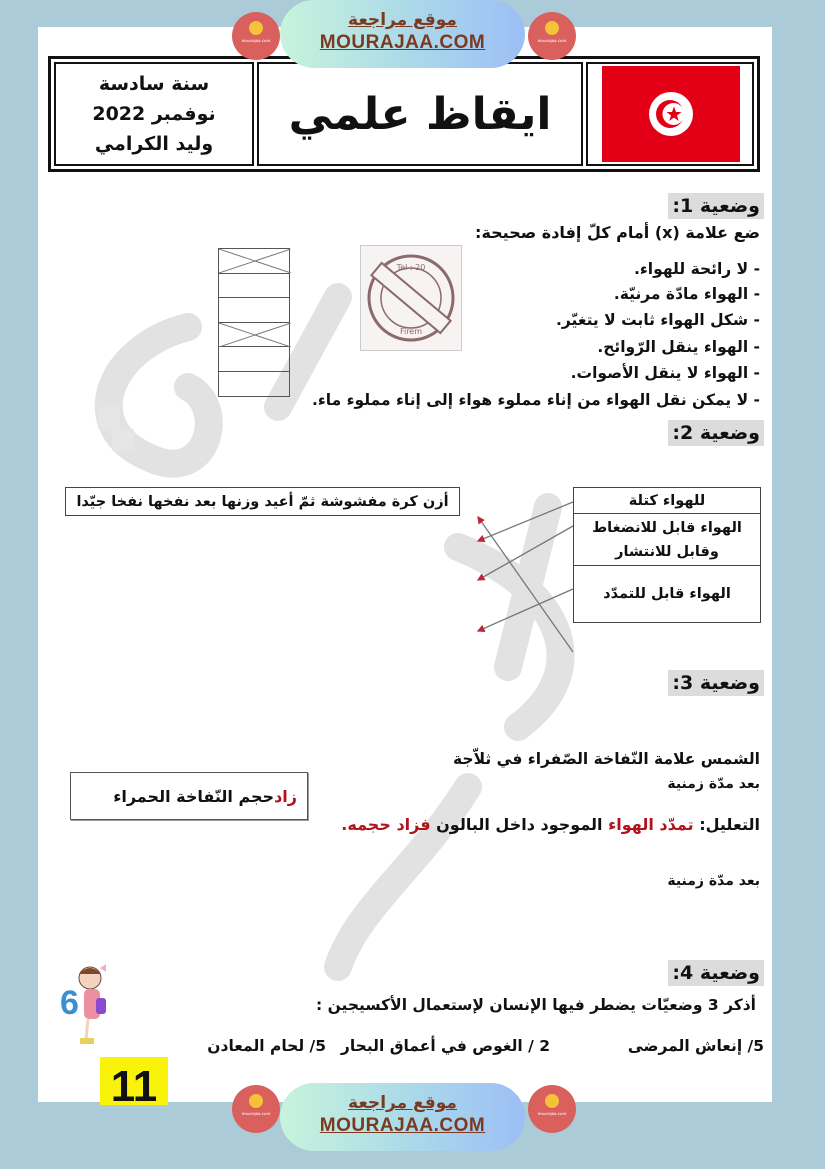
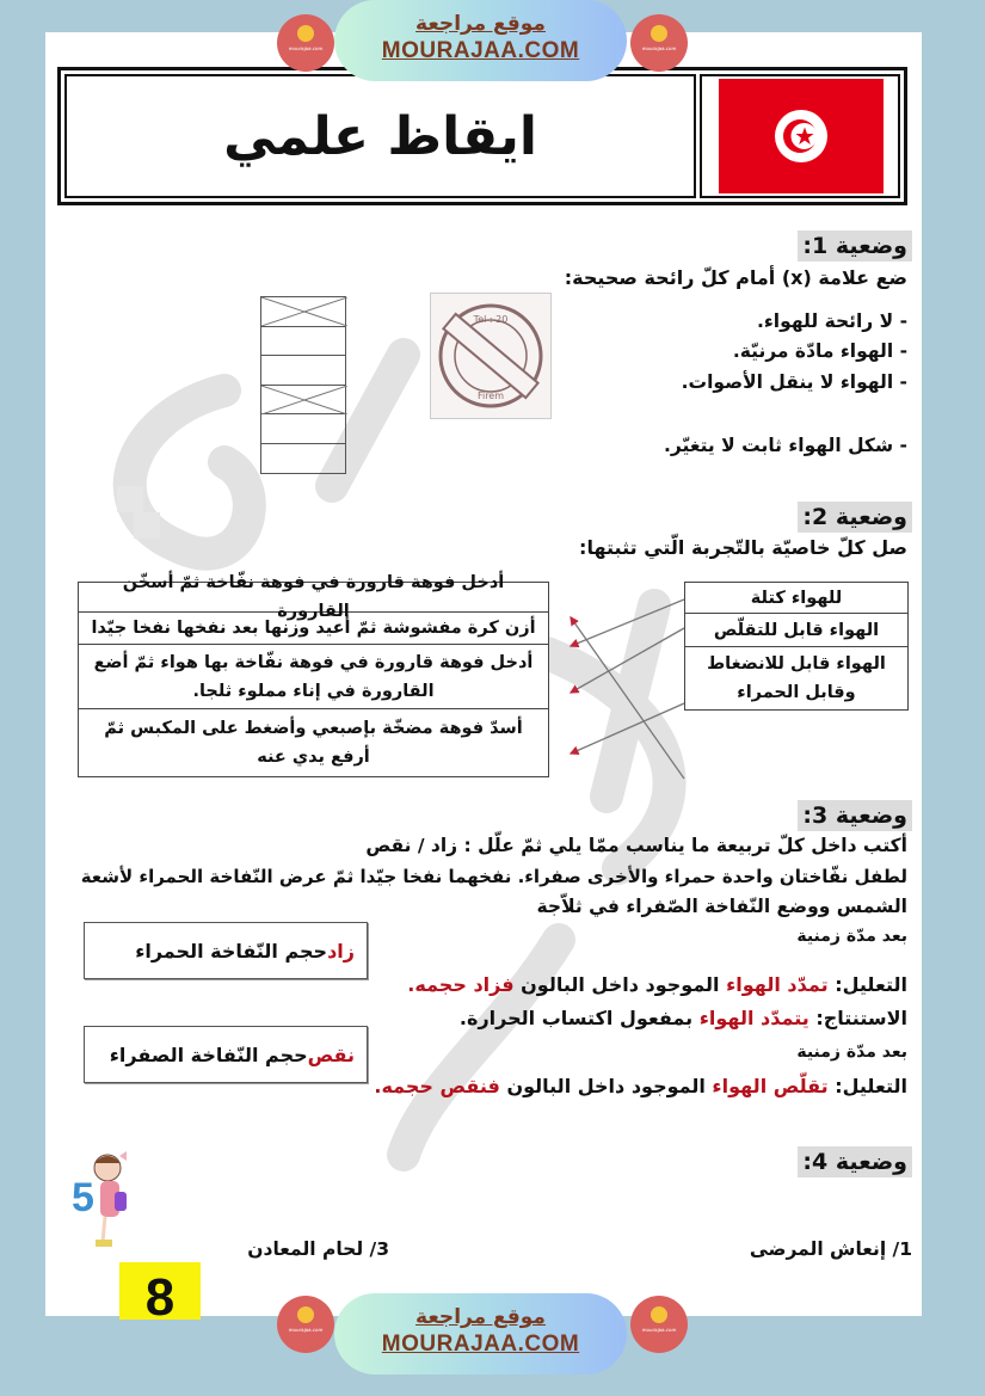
  موقع مراجعة
  MOURAJAA.COM
- سنة سادسة
- نوفمبر 2022
- وليد الكرامي
  ايقاظ علمي
  وضعية 1:
- ضع علامة (x) أمام كلّ إفادة صحيحة:
+ ضع علامة (x) أمام كلّ رائحة صحيحة:
  Tel : 20
  Firem
  - لا رائحة للهواء.
  - الهواء مادّة مرنيّة.
- - شكل الهواء ثابت لا يتغيّر.
+ - الهواء لا ينقل الأصوات.
- - الهواء ينقل الرّوائح.
- - الهواء لا ينقل الأصوات.
+ - شكل الهواء ثابت لا يتغيّر.
- - لا يمكن نقل الهواء من إناء مملوء هواء إلى إناء مملوء ماء.
  وضعية 2:
+ صل كلّ خاصيّة بالتّجربة الّتي تثبتها:
+ أدخل فوهة قارورة في فوهة نفّاخة ثمّ أسخّن القارورة
  أزن كرة مفشوشة ثمّ أعيد وزنها بعد نفخها نفخا جيّدا
+ أدخل فوهة قارورة في فوهة نفّاخة بها هواء ثمّ أضع القارورة في إناء مملوء ثلجا.
+ أسدّ فوهة مضخّة بإصبعي وأضغط على المكبس ثمّ أرفع يدي عنه
  للهواء كتلة
+ الهواء قابل للتقلّص
- الهواء قابل للانضغاط وقابل للانتشار
+ الهواء قابل للانضغاط وقابل الحمراء
- الهواء قابل للتمدّد
  وضعية 3:
+ أكتب داخل كلّ تربيعة ما يناسب ممّا يلي ثمّ علّل : زاد / نقص
+ لطفل نفّاختان واحدة حمراء والأخرى صفراء. نفخهما نفخا جيّدا ثمّ عرض النّفاخة الحمراء لأشعة
- الشمس علامة النّفاخة الصّفراء في ثلاّجة
+ الشمس ووضع النّفاخة الصّفراء في ثلاّجة
  زاد
  حجم النّفاخة الحمراء
  بعد مدّة زمنية
  التعليل: تمدّد الهواء الموجود داخل البالون فزاد حجمه.
+ الاستنتاج: يتمدّد الهواء بمفعول اكتساب الحرارة.
+ نقص
+ حجم النّفاخة الصفراء
  بعد مدّة زمنية
+ التعليل: تقلّص الهواء الموجود داخل البالون فنقص حجمه.
  وضعية 4:
- أذكر 3 وضعيّات يضطر فيها الإنسان لإستعمال الأكسيجين :
- 5/ إنعاش المرضى
+ 1/ إنعاش المرضى
- 2 / الغوص في أعماق البحار
- 5/ لحام المعادن
+ 3/ لحام المعادن
- 6
+ 5
- 11
+ 8
  موقع مراجعة
  MOURAJAA.COM
